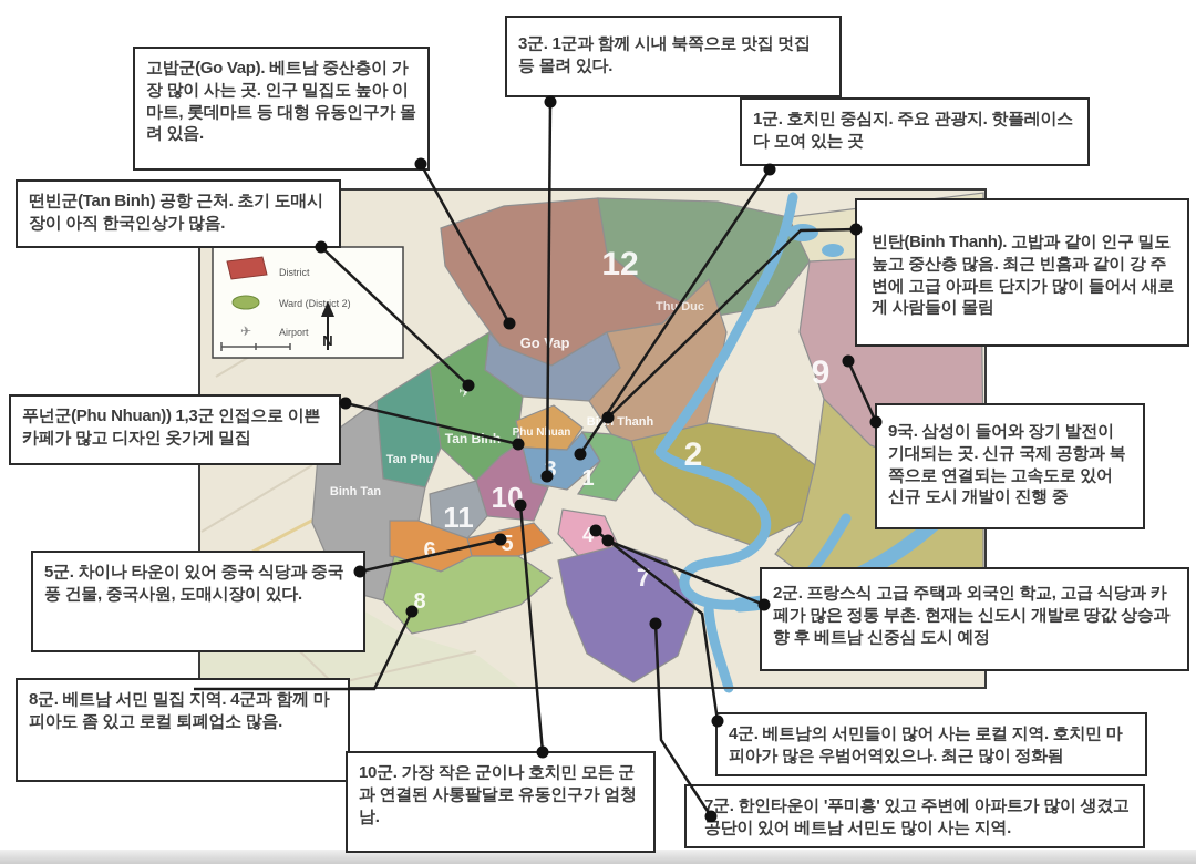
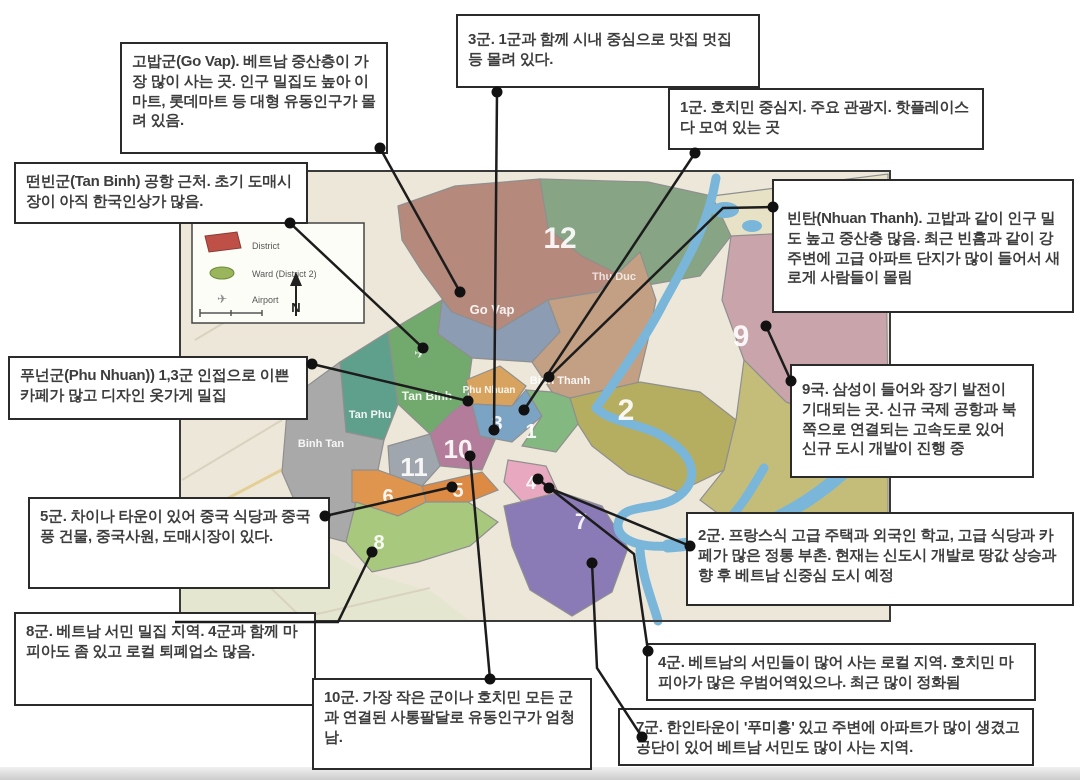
  12
  Goap
  Bi Thanh
  Thu Duc
  Tan Bin
  Tan Phu
  Phu Nuan
  Binh Tan
  1
  2
  3
  4
  5
  6
  7
  8
  9
  10
  11
  ✈
  ✈
  District
  Ward (Distict 2)
  Airport
  N
  고밥군(Go Vap). 베트남 중산층이 가장 많이 사는 곳. 인구 밀집도 높아 이마트, 롯데마트 등 대형 유동인구가 몰려 있음.
  떤빈군(Tan Binh) 공항 근처. 초기 도매시장이 아직 한국인상가 많음.
- 3군. 1군과 함께 시내 북쪽으로 맛집 멋집 등 몰려 있다.
+ 3군. 1군과 함께 시내 중심으로 맛집 멋집 등 몰려 있다.
  1군. 호치민 중심지. 주요 관광지. 핫플레이스 다 모여 있는 곳
- 빈탄(Binh Thanh). 고밥과 같이 인구 밀도 높고 중산층 많음. 최근 빈홈과 같이 강 주변에 고급 아파트 단지가 많이 들어서 새로게 사람들이 몰림
+ 빈탄(Nhuan Thanh). 고밥과 같이 인구 밀도 높고 중산층 많음. 최근 빈홈과 같이 강 주변에 고급 아파트 단지가 많이 들어서 새로게 사람들이 몰림
  9국. 삼성이 들어와 장기 발전이 기대되는 곳. 신규 국제 공항과 북쪽으로 연결되는 고속도로 있어 신규 도시 개발이 진행 중
  푸넌군(Phu Nhuan)) 1,3군 인접으로 이쁜 카페가 많고 디자인 옷가게 밀집
  5군. 차이나 타운이 있어 중국 식당과 중국풍 건물, 중국사원, 도매시장이 있다.
  8군. 베트남 서민 밀집 지역. 4군과 함께 마피아도 좀 있고 로컬 퇴폐업소 많음.
  2군. 프랑스식 고급 주택과 외국인 학교, 고급 식당과 카페가 많은 정통 부촌. 현재는 신도시 개발로 땅값 상승과 향 후 베트남 신중심 도시 예정
  4군. 베트남의 서민들이 많어 사는 로컬 지역. 호치민 마피아가 많은 우범어역있으나. 최근 많이 정화됨
  7군. 한인타운이 '푸미흥' 있고 주변에 아파트가 많이 생겼고 공단이 있어 베트남 서민도 많이 사는 지역.
  10군. 가장 작은 군이나 호치민 모든 군과 연결된 사통팔달로 유동인구가 엄청남.
